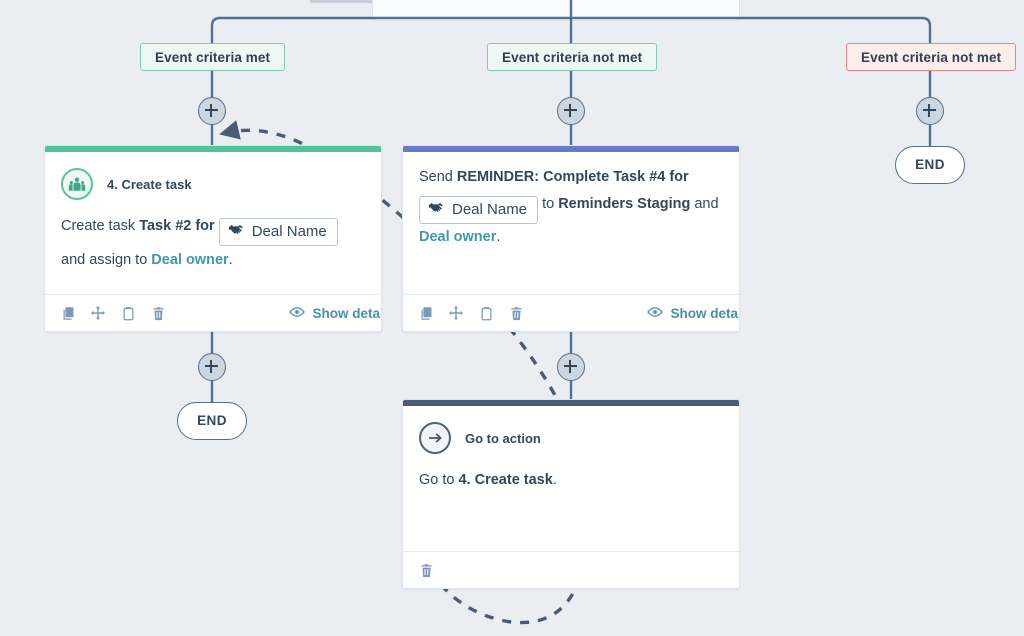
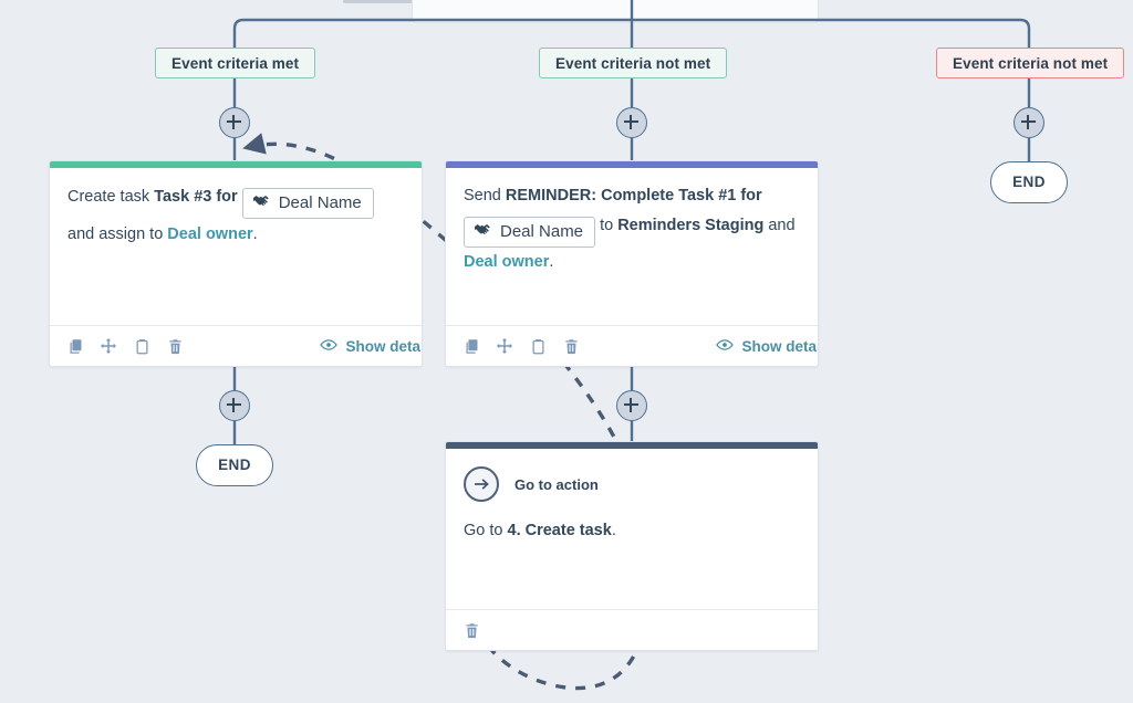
  Event criteria met
  Event criteria not met
  Event criteria not met
  END
  END
- 4. Create task
- Create task Task #2 for
+ Create task Task #3 for
  Deal Name
  and assign to Deal owner.
  Show deta
- Send REMINDER: Complete Task #4 for
+ Send REMINDER: Complete Task #1 for
  Deal Name
  to Reminders Staging and
  Deal owner.
  Show deta
  Go to action
  Go to 4. Create task.
